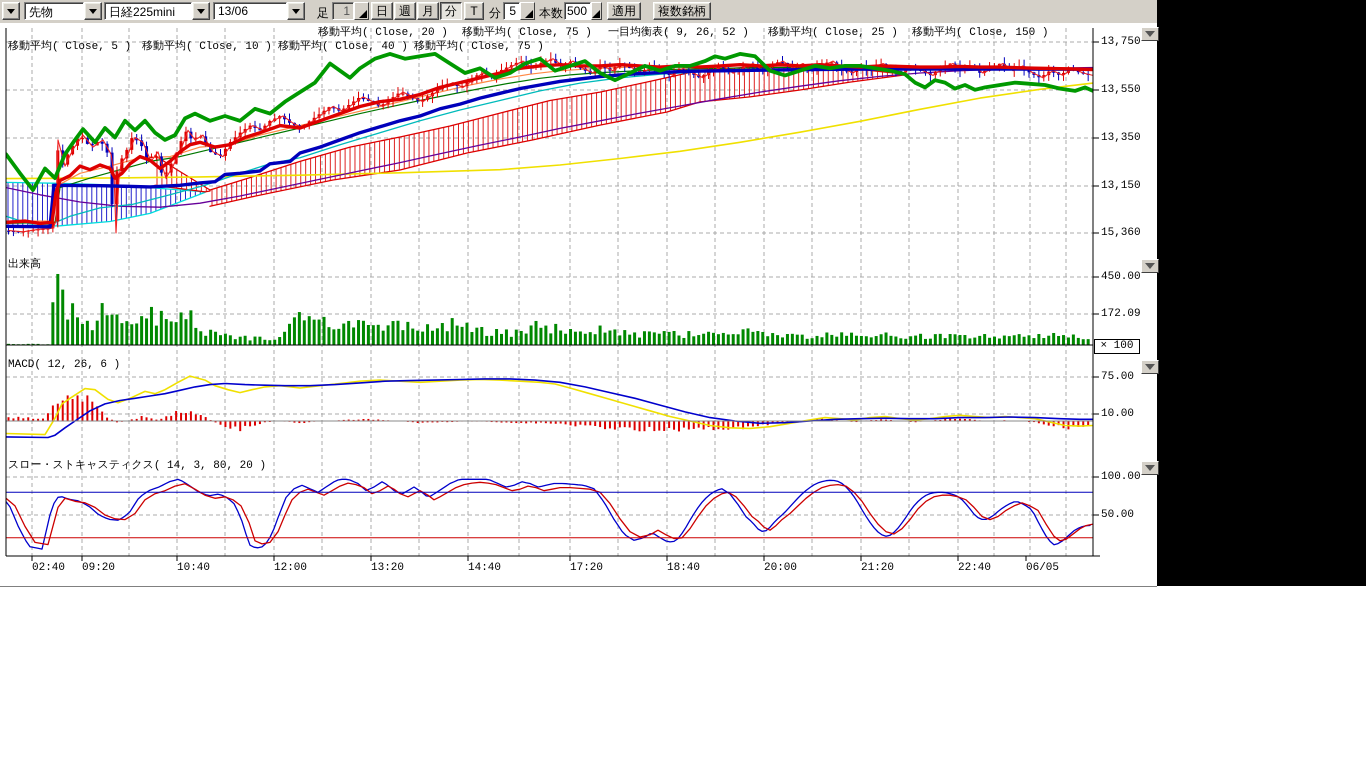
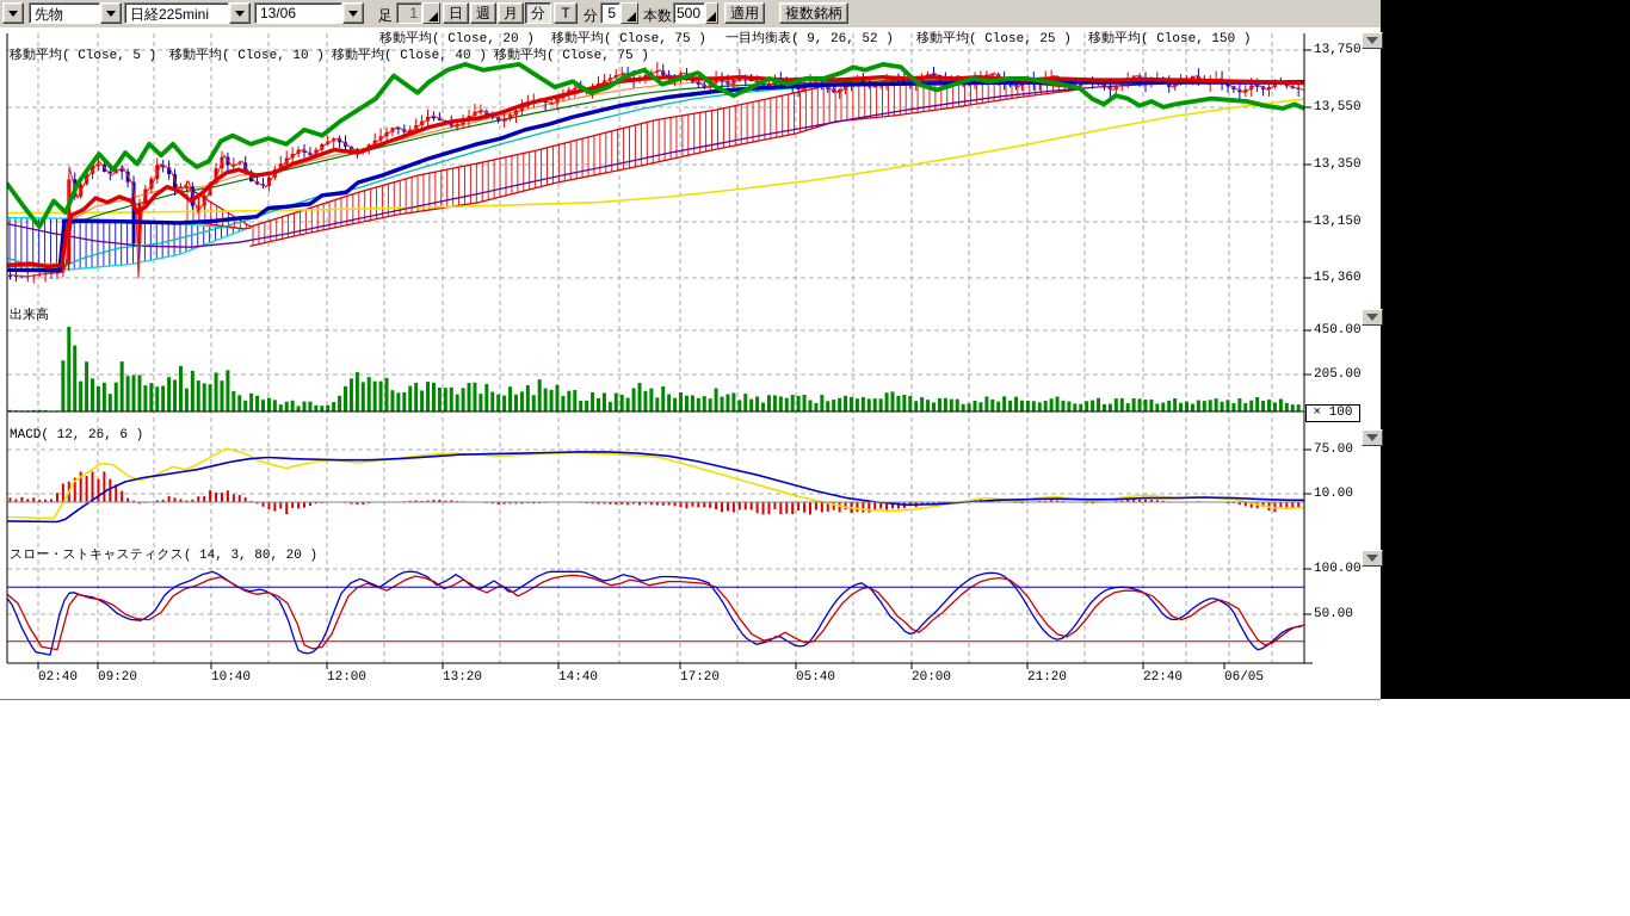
  先物
  日経225mini
  13/06
  足
  1
  日
  週
  月
  分
  T
  分
  5
  本数
  500
  適用
  複数銘柄
  移動平均( Close, 20 )
  移動平均( Close, 75 )
  一目均衡表( 9, 26, 52 )
  移動平均( Close, 25 )
  移動平均( Close, 150 )
  移動平均( Close, 5 )
  移動平均( Close, 10 )
  移動平均( Close, 40 )
  移動平均( Close, 75 )
  出来高
  MACD( 12, 26, 6 )
  スロー・ストキャスティクス( 14, 3, 80, 20 )
  13,750
  13,550
  13,350
  13,150
  15,360
  450.00
- 172.09
+ 205.00
  75.00
  10.00
  100.00
  50.00
  02:40
  09:20
  10:40
  12:00
  13:20
  14:40
  17:20
- 18:40
+ 05:40
  20:00
  21:20
  22:40
  06/05
  × 100
